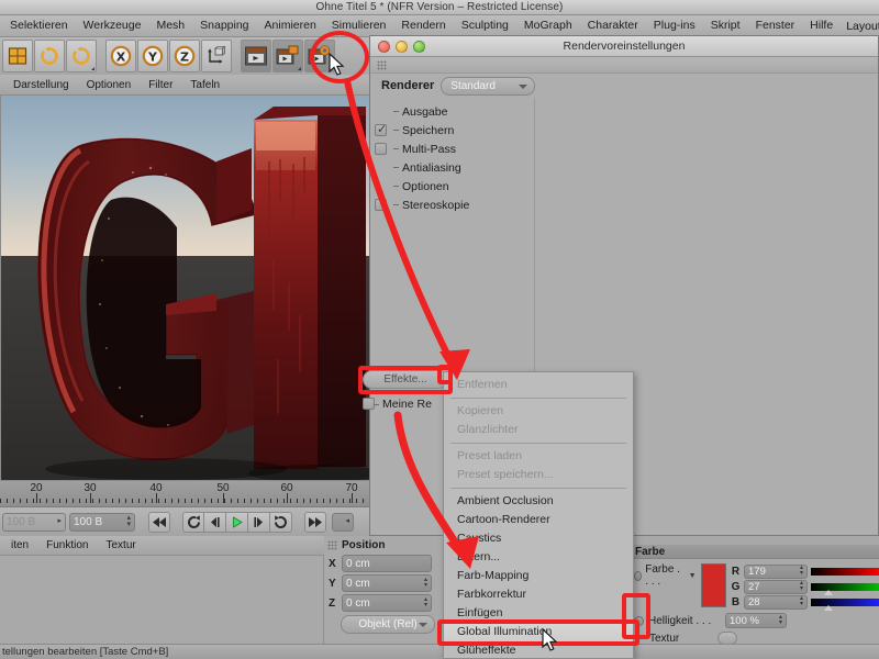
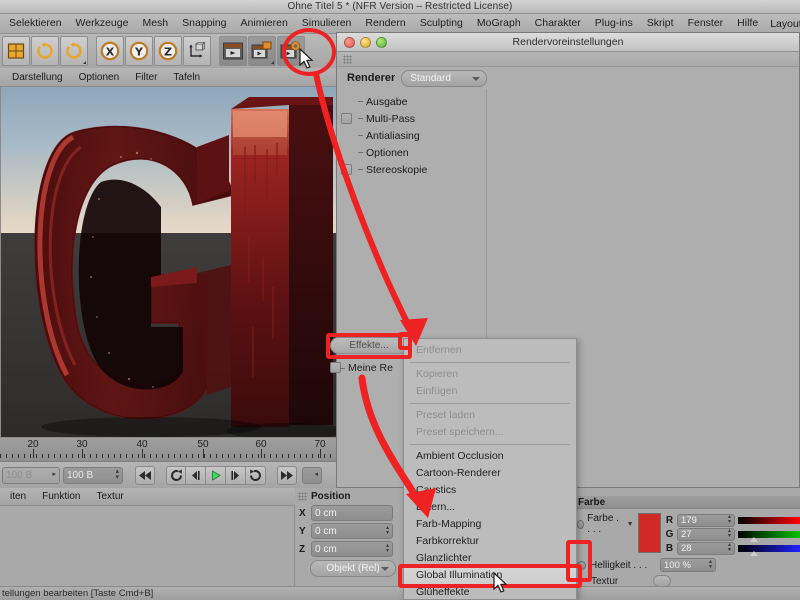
  Ohne Titel 5 * (NFR Version – Restricted License)
  Selektieren
  Werkzeuge
  Mesh
  Snapping
  Animieren
  Simulieren
  Rendern
  Sculpting
  MoGraph
  Charakter
  Plug-ins
  Skript
  Fenster
  Hilfe
  Layou
  X
  Y
  Z
  Darstellung
  Optionen
  Filter
  Tafeln
  20
  30
  40
  50
  60
  70
  100 B
  100 B
  iten
  Funktion
  Textur
  Position
  X
  0 cm
  Y
  0 cm
  Z
  0 cm
  Objekt (Rel)
  Farbe
  Farbe . . . .
  R
  179
  G
  27
  B
  28
  Helligkeit . . .
  100 %
  Textur
  Rendervoreinstellungen
  Renderer
  Standard
  Ausgabe
- Speichern
  Multi-Pass
  Antialiasing
  Optionen
  Stereoskopie
  Effekte...
  Meine Re
  Entfernen
  Kopieren
- Glanzlichter
+ Einfügen
  Preset laden
  Preset speichern...
  Ambient Occlusion
  Cartoon-Renderer
  Cstics
  Farb-Mapping
  Farbkorrektur
- Einfügen
+ Glanzlichter
  Global Illuminatin
  Glüheffekte
  tellungen bearbeiten [Taste Cmd+B]
